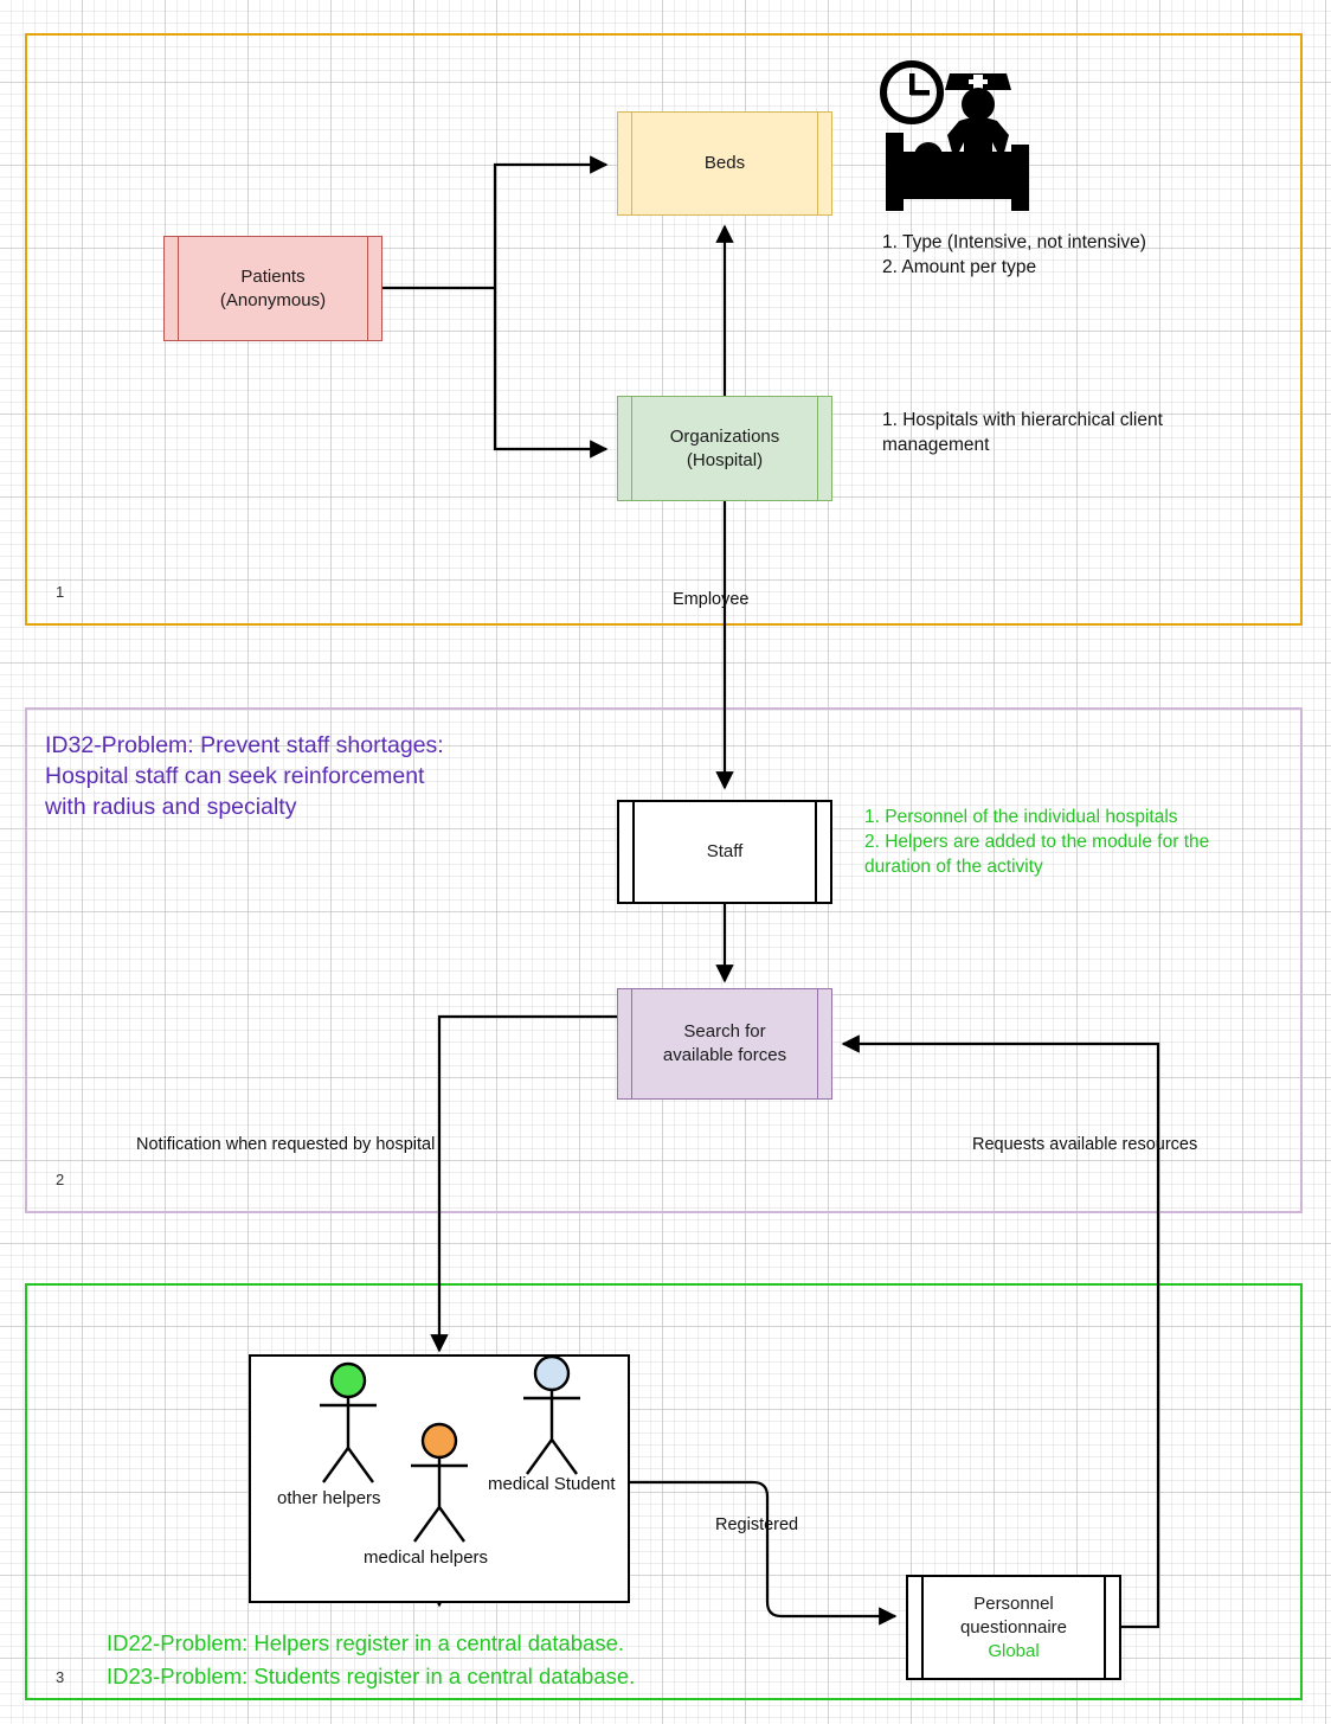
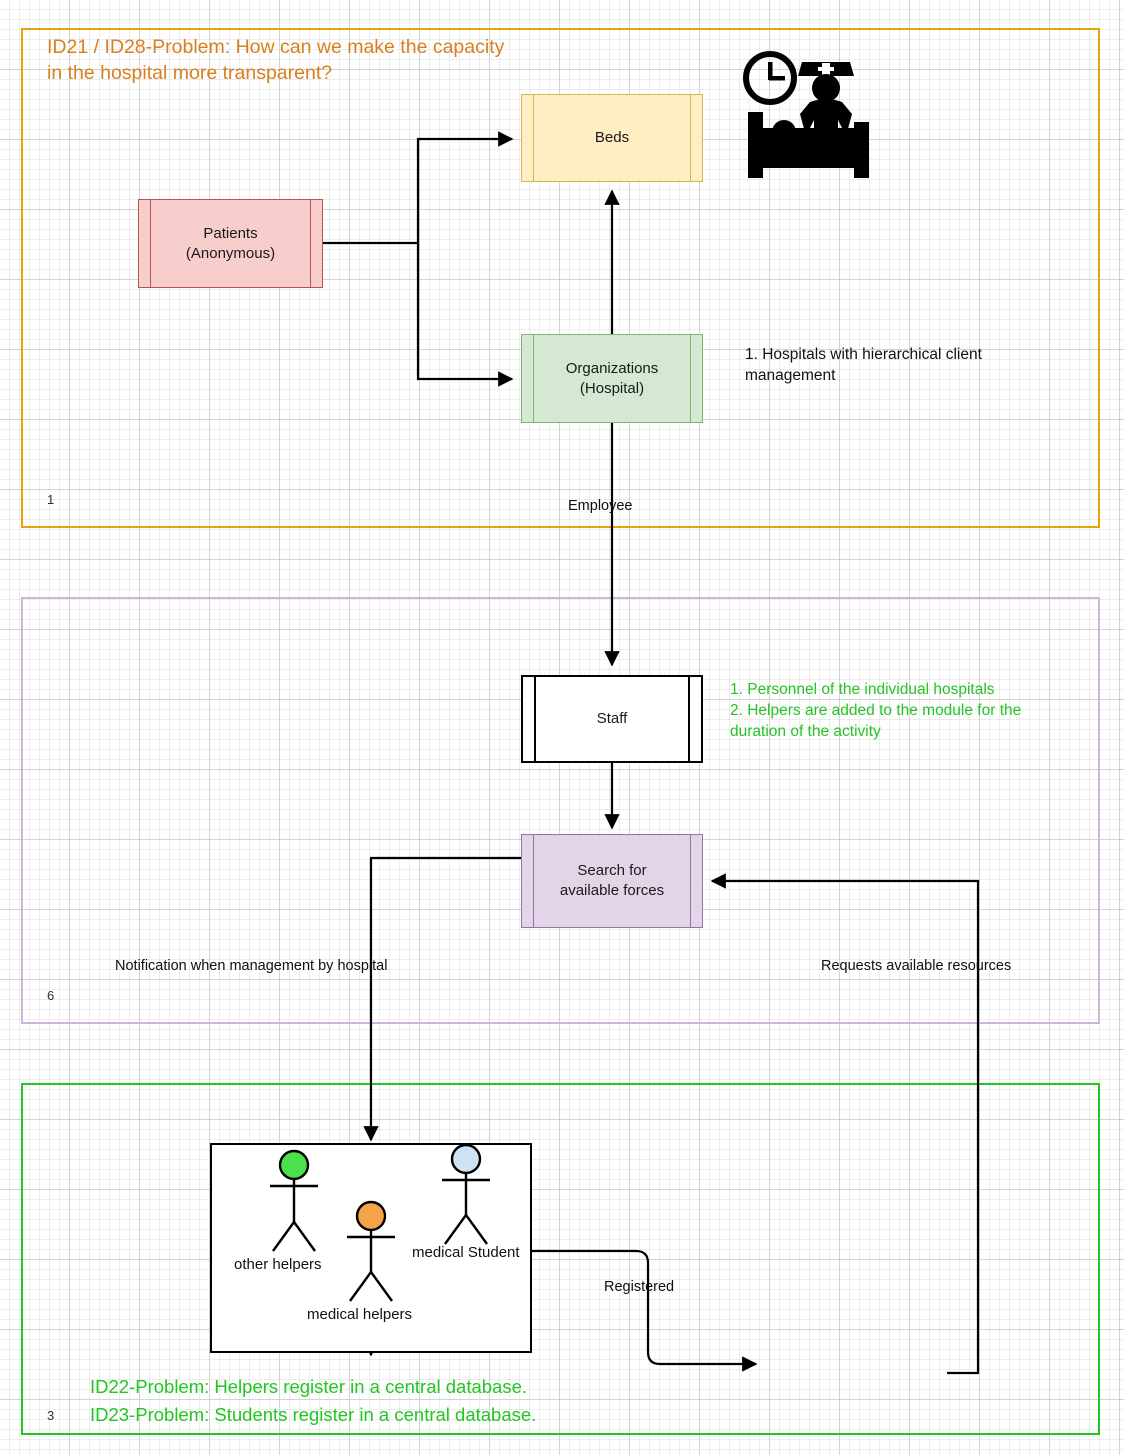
  1
+ ID21 / ID28-Problem: How can we make the capacity
+ in the hospital more transparent?
- 2
+ 6
- ID32-Problem: Prevent staff shortages:
- Hospital staff can seek reinforcement
- with radius and specialty
  3
  ID22-Problem: Helpers register in a central database.
  ID23-Problem: Students register in a central database.
  Beds
  Patients
  (Anonymous)
  Organizations
  (Hospital)
  Staff
  Search for
  available forces
- Personnel
- questionnaire
- Global
- 1. Type (Intensive, not intensive)
- 2. Amount per type
  1. Hospitals with hierarchical client
  management
  1. Personnel of the individual hospitals
  2. Helpers are added to the module for the
  duration of the activity
  Employee
- Notification when requested by hospital
+ Notification when management by hospital
  Requests available resources
  Registered
  other helpers
  medical helpers
  medical Student
